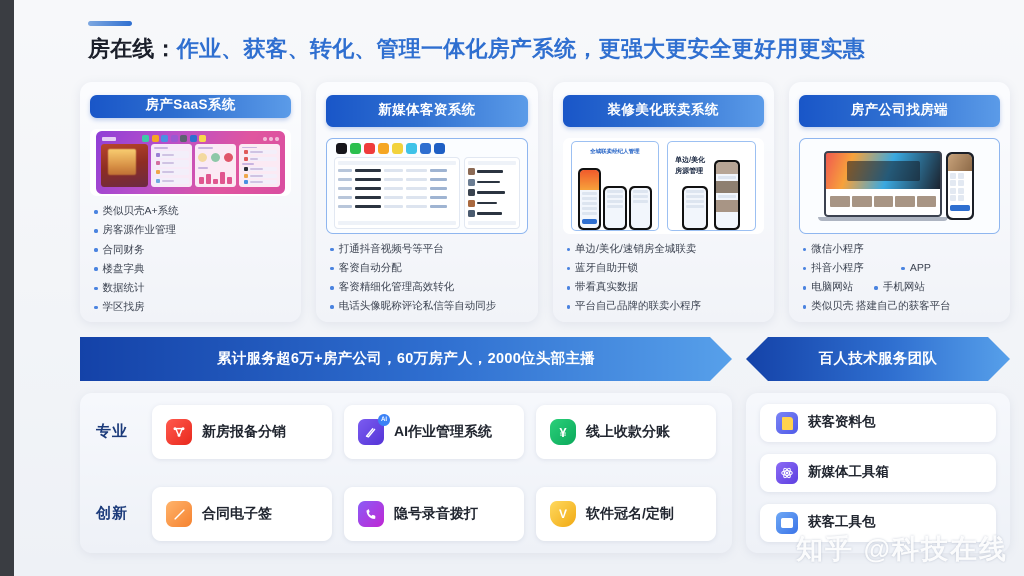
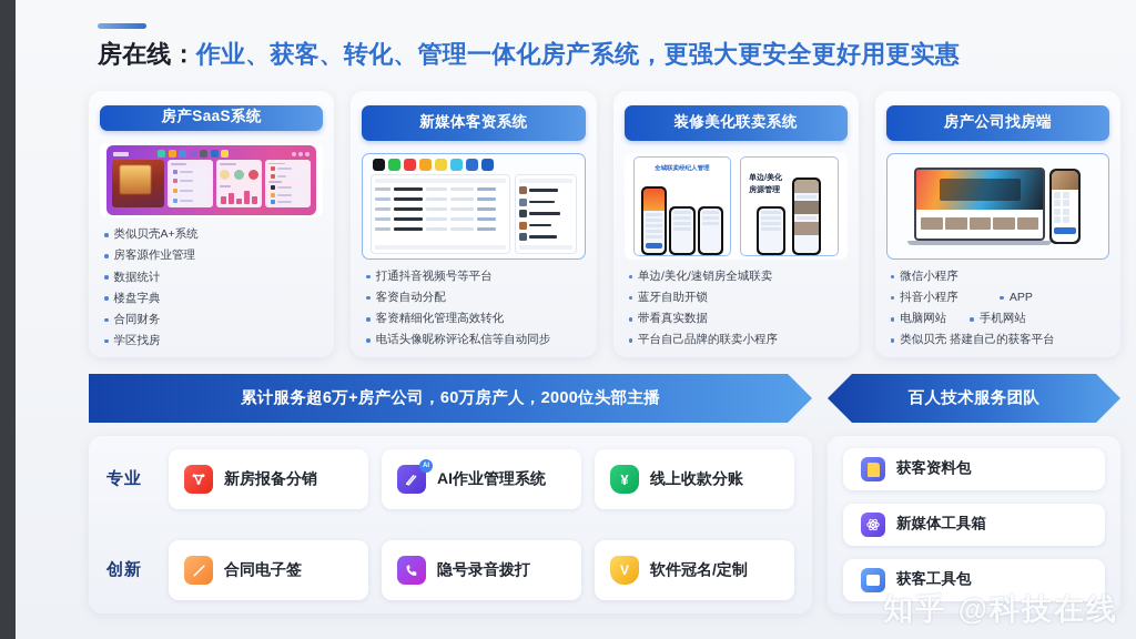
  房在线：作业、获客、转化、管理一体化房产系统，更强大更安全更好用更实惠
  房产SaaS系统
  类似贝壳A+系统
  房客源作业管理
- 合同财务
+ 数据统计
  楼盘字典
- 数据统计
+ 合同财务
  学区找房
  新媒体客资系统
  打通抖音视频号等平台
  客资自动分配
  客资精细化管理高效转化
  电话头像昵称评论私信等自动同步
  装修美化联卖系统
  单边/美化/速销房全城联卖
  蓝牙自助开锁
  带看真实数据
  平台自己品牌的联卖小程序
  房产公司找房端
  微信小程序
  抖音小程序
  APP
  电脑网站
  手机网站
  类似贝壳 搭建自己的获客平台
  累计服务超6万+房产公司，60万房产人，2000位头部主播
  百人技术服务团队
  专业
  新房报备分销
  AI作业管理系统
  ¥
  线上收款分账
  创新
  合同电子签
  隐号录音拨打
  V
  软件冠名/定制
  获客资料包
  新媒体工具箱
  获客工具包
  知乎 @科技在线
